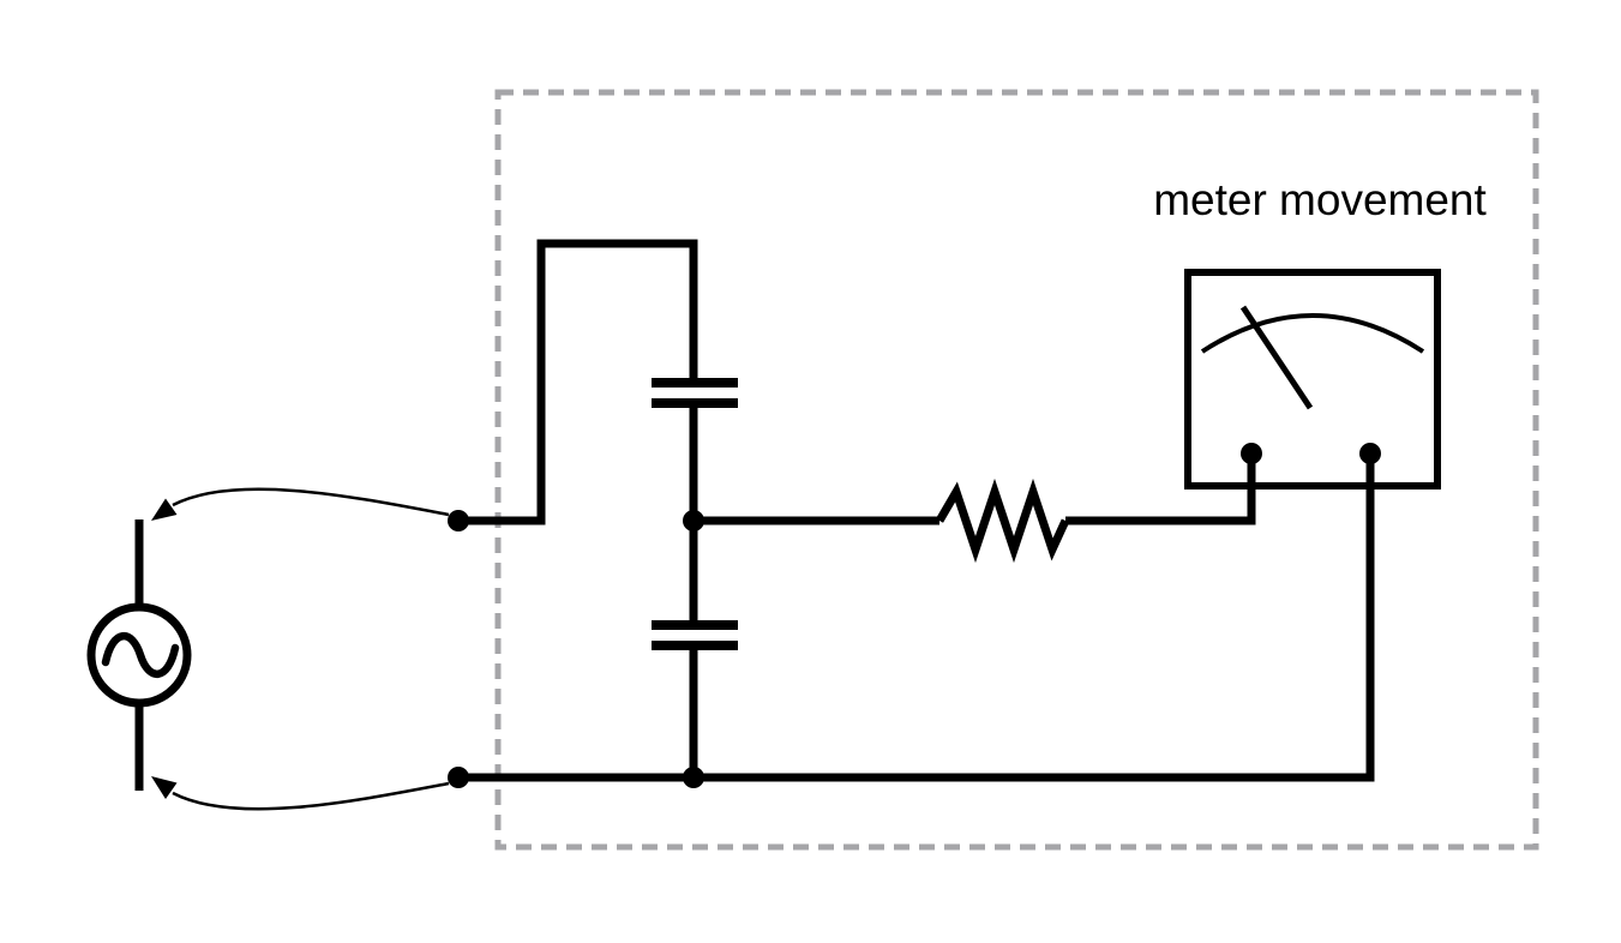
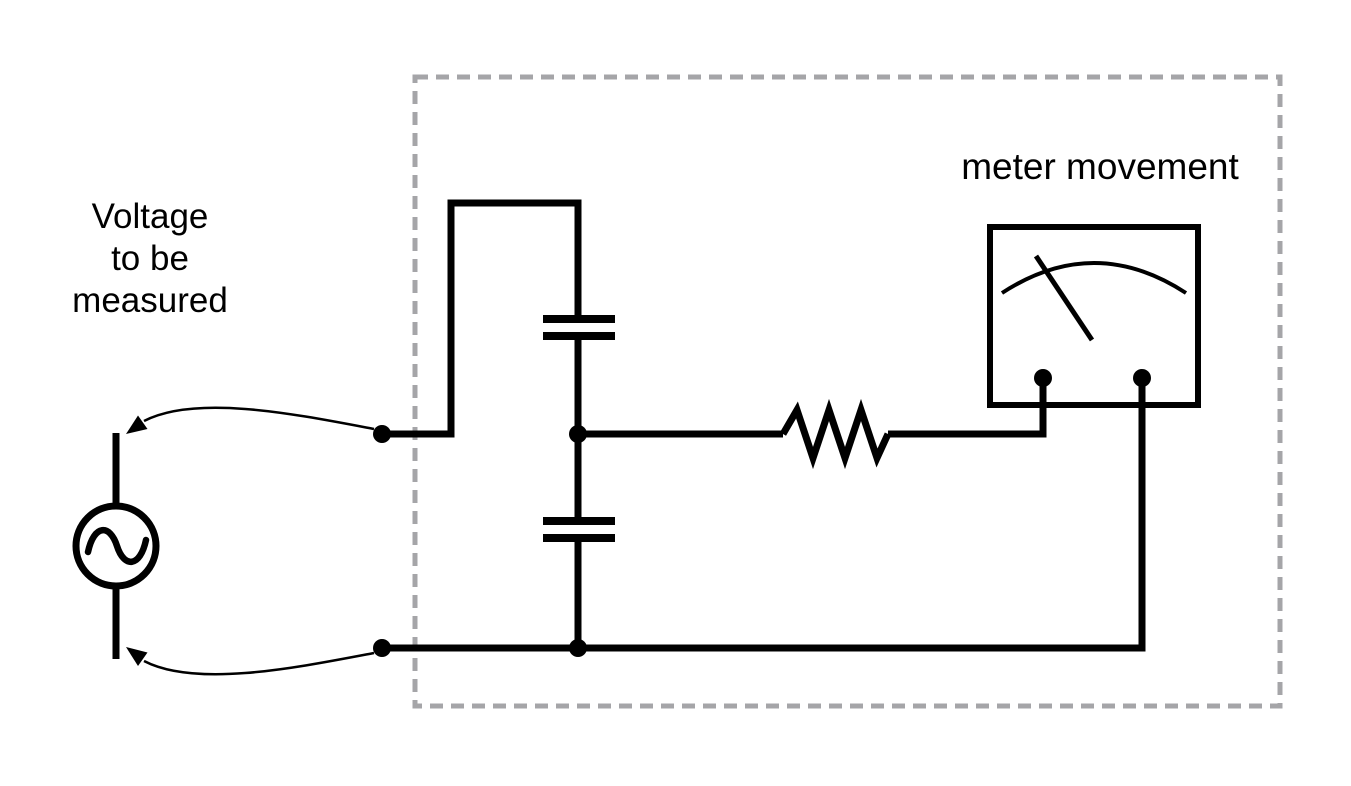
+ Voltage
+ to be
+ measured
  meter movement
